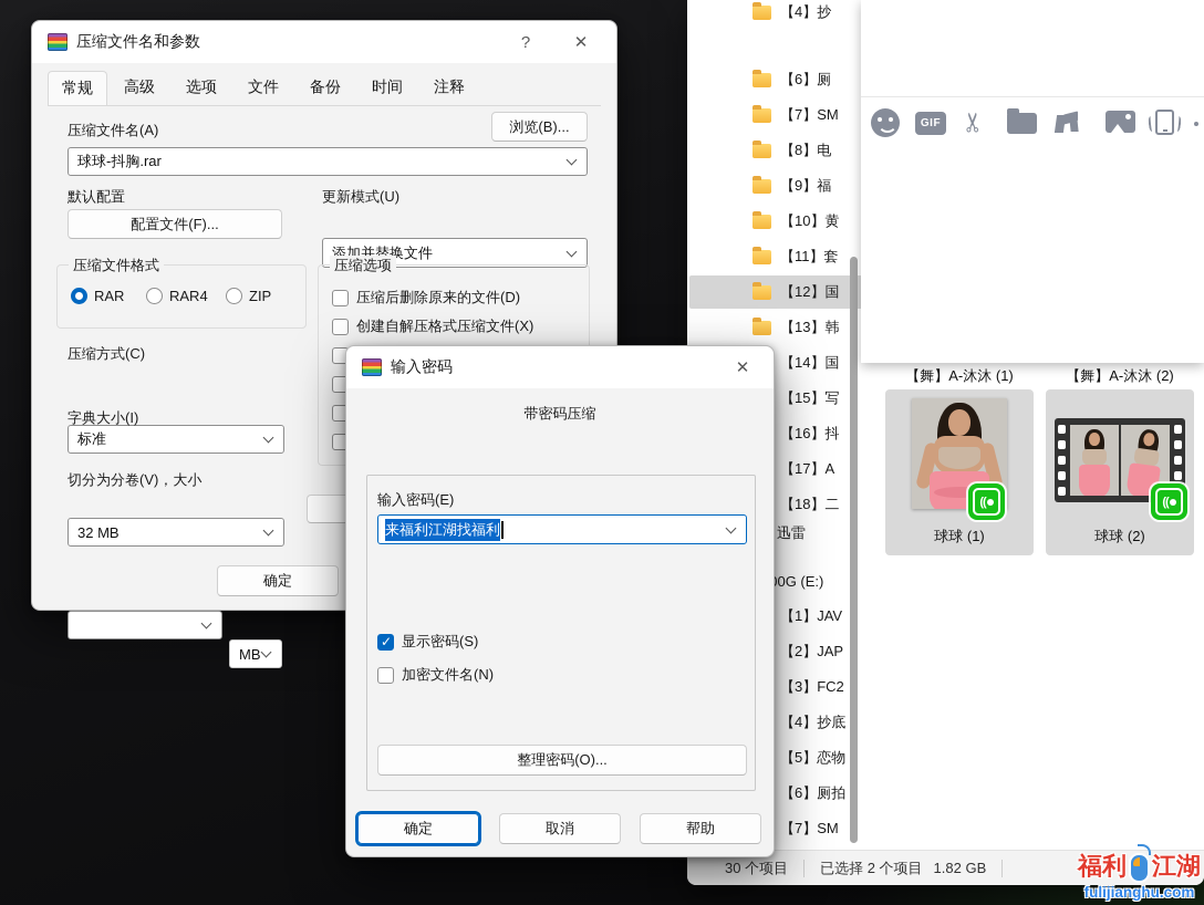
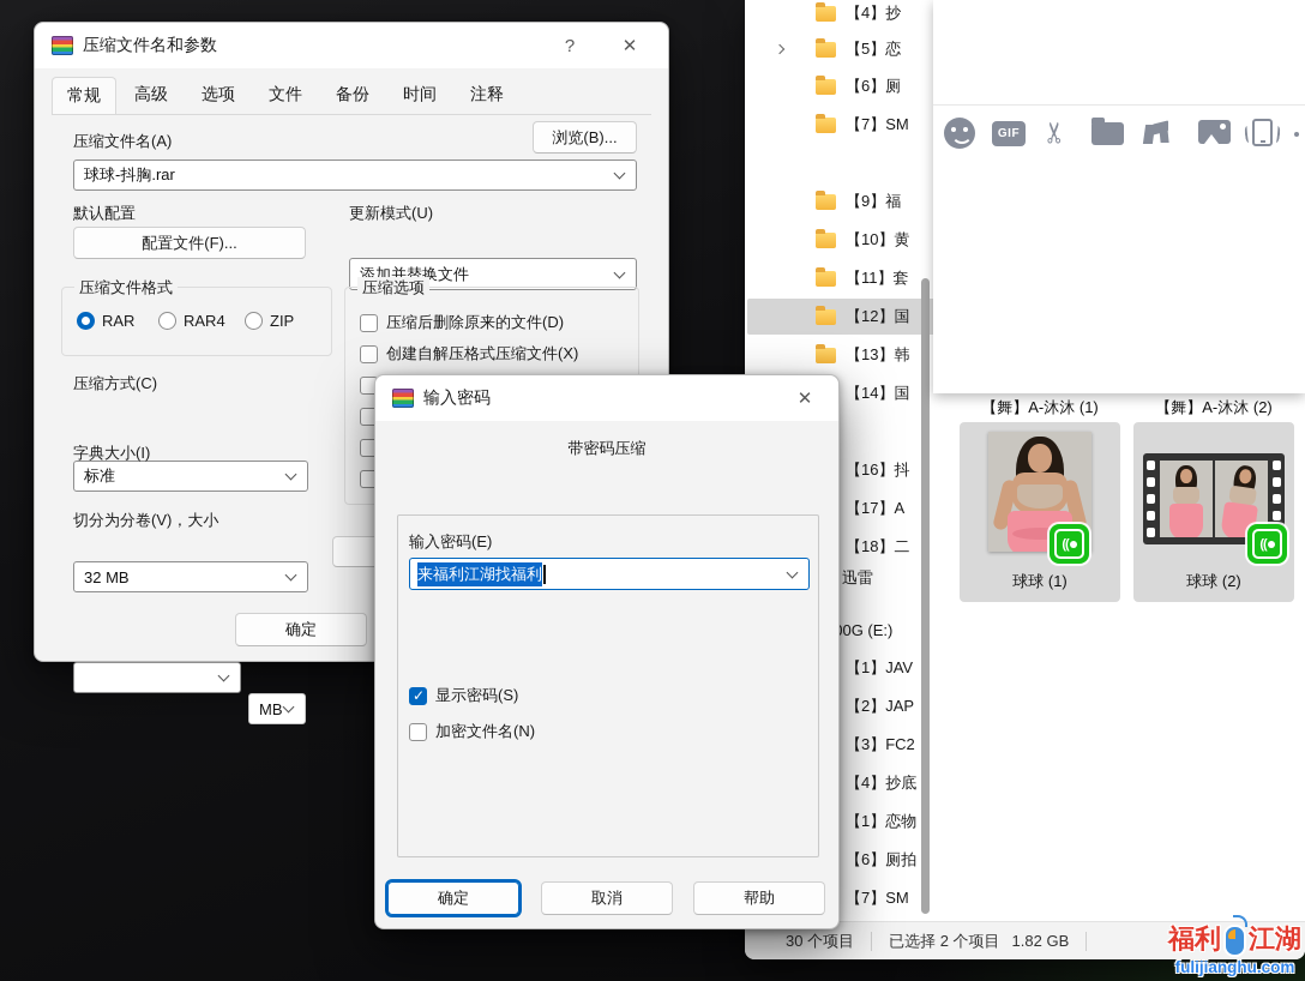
  【4】抄
+ 【5】恋
  【6】厕
  【7】SM
- 【8】电
  【9】福
  【10】黄
  【11】套
  【12】国
  【13】韩
  【14】国
- 【15】写
  【16】抖
  【17】A
  【18】二
  迅雷
  0G (E:)
  【1】JAV
  【2】JAP
  【3】FC2
  【4】抄底
- 【5】恋物
+ 【1】恋物
  【6】厕拍
  【7】SM
  【舞】A-沐沐 (1)
  【舞】A-沐沐 (2)
  ((
  球球 (1)
  ((
  球球 (2)
  30 个项目
  已选择 2 个项目
  1.82 GB
  GIF
  压缩文件名和参数
  ?
  ✕
  常规
  高级
  选项
  文件
  备份
  时间
  注释
  压缩文件名(A)
  浏览(B)...
  球球-抖胸.rar
  默认配置
  配置文件(F)...
  更新模式(U)
  添加并替换文件
  压缩文件格式
  RAR
  RAR4
  ZIP
  压缩选项
  压缩后删除原来的文件(D)
  创建自解压格式压缩文件(X)
  压缩方式(C)
  标准
  字典大小(I)
  32 MB
  切分为分卷(V)，大小
  MB
  确定
  输入密码
  ✕
  带密码压缩
  输入密码(E)
  来福利江湖找福利
  显示密码(S)
  加密文件名(N)
- 整理密码(O)...
  确定
  取消
  帮助
  福利
  江湖
  fulijianghu.com
